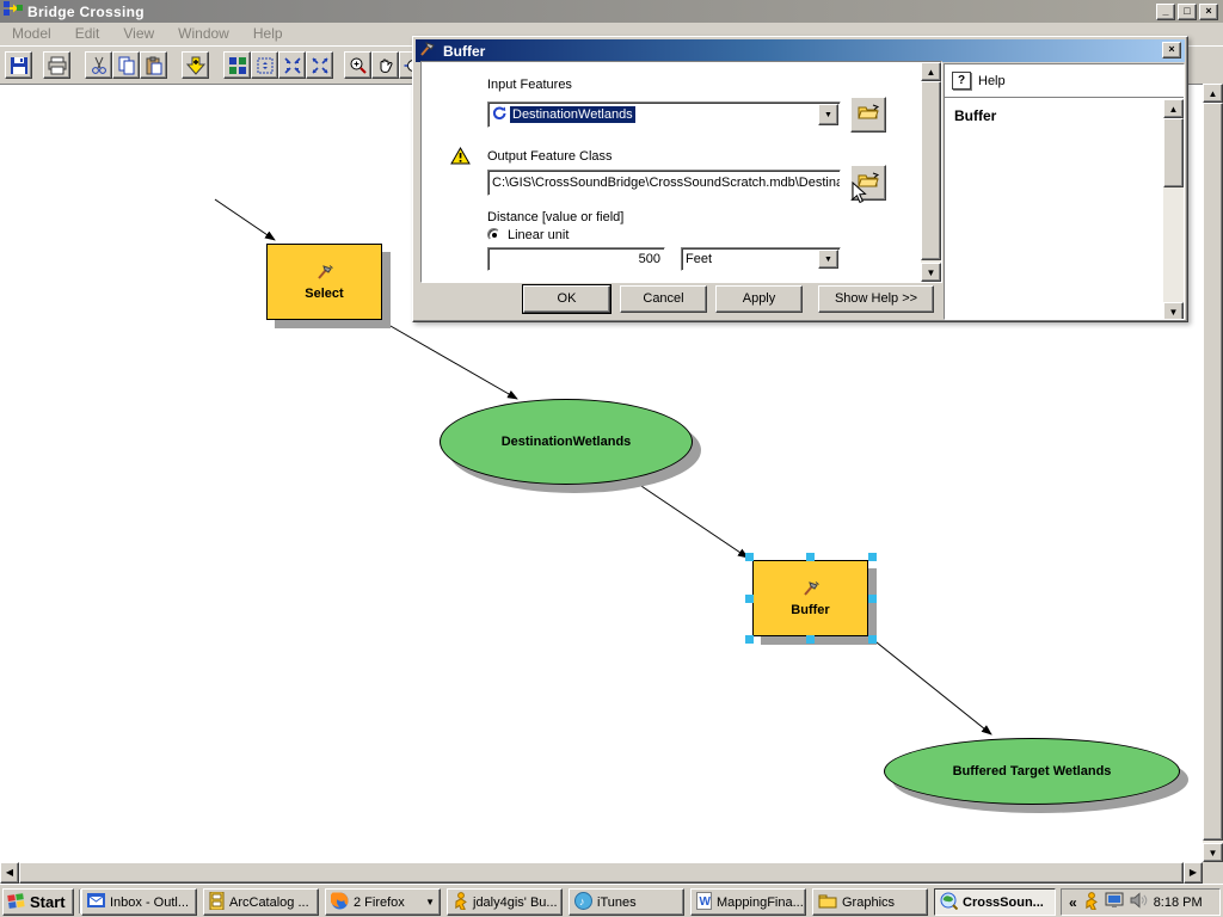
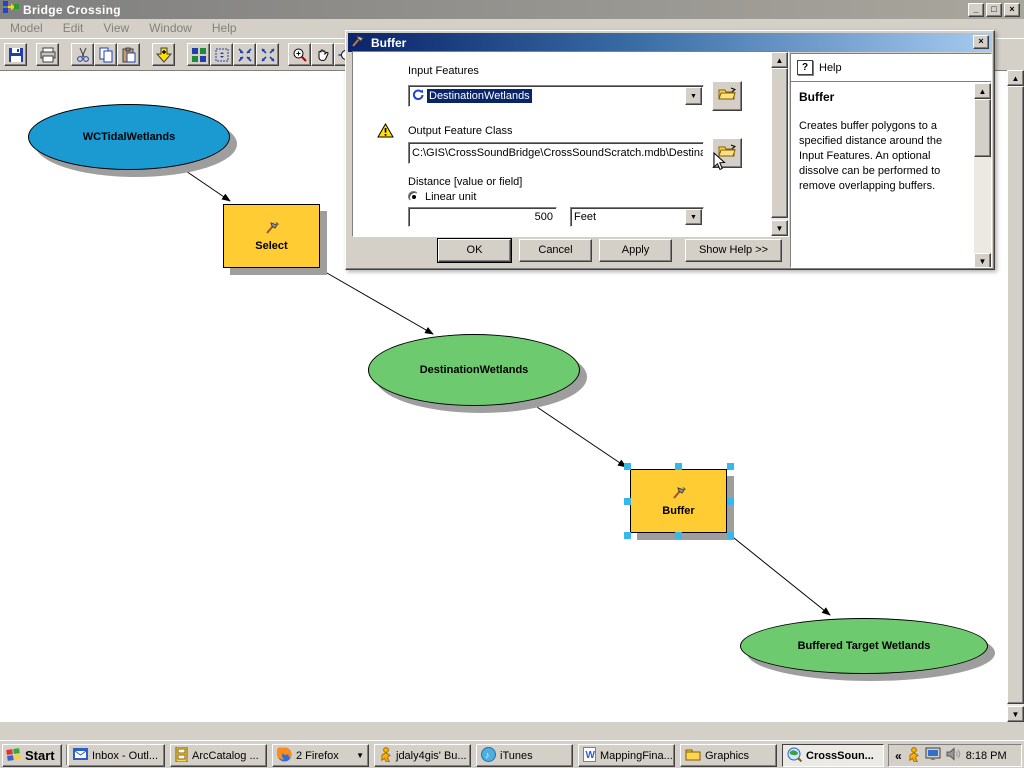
  Bridge Crossing
  _
  □
  ×
  Model
  Edit
  View
  Window
  Help
+ WCTidalWetlands
  Select
  DestinationWetlands
  Buffer
  Buffered Target Wetlands
  ▲
  ▼
- ◀
- ▶
  Buffer
  ×
  Input Features
  DestinationWetlands
  Output Feature Class
  C:\GIS\CrossSoundBridge\CrossSoundScratch.mdb\Destin
  Distance [value or field]
  Linear unit
  500
  Feet
  ▲
  ▼
  OK
  Cancel
  Apply
  Show Help >>
  ?
  Help
  Buffer
+ Creates buffer polygons to a specified distance around the Input Features. An optional dissolve can be performed to remove overlapping buffers.
  ▲
  ▼
  Start
  Inbox - Outl...
  ArcCatalog ...
  2 Firefox
  ▼
  jdaly4gis' Bu...
  ♪
  iTunes
  W
  MappingFina...
  Graphics
  CrossSoun...
  «
  8:18 PM
